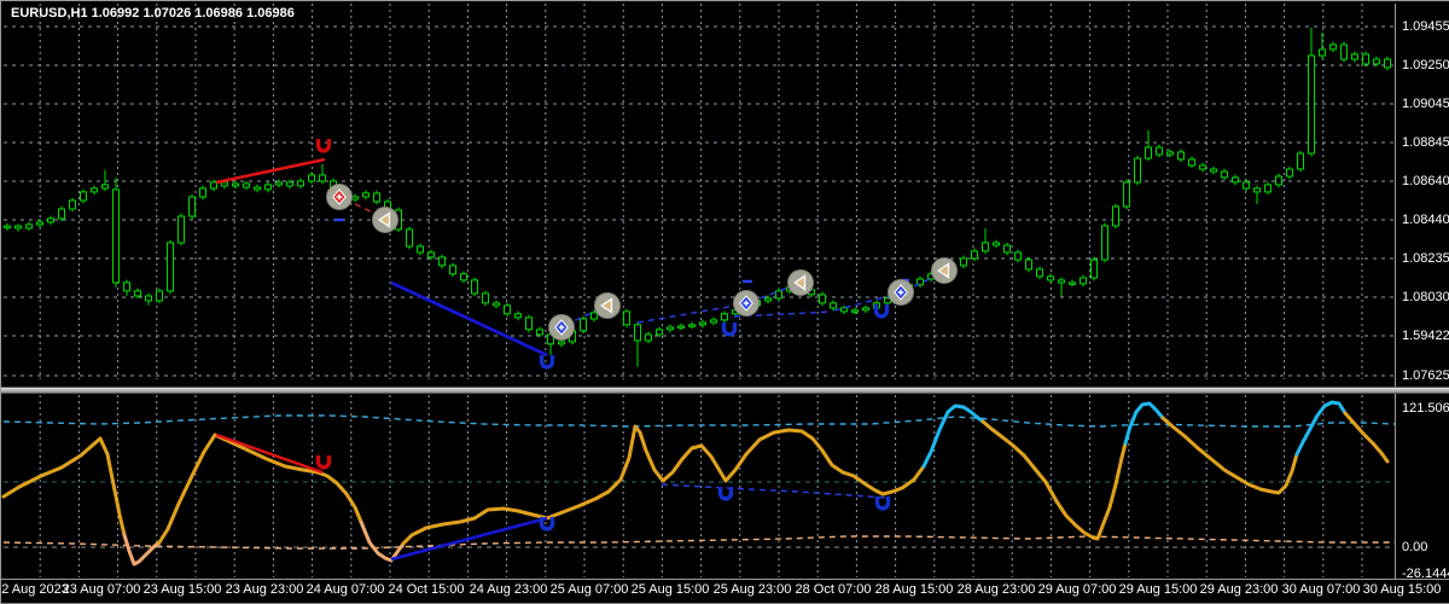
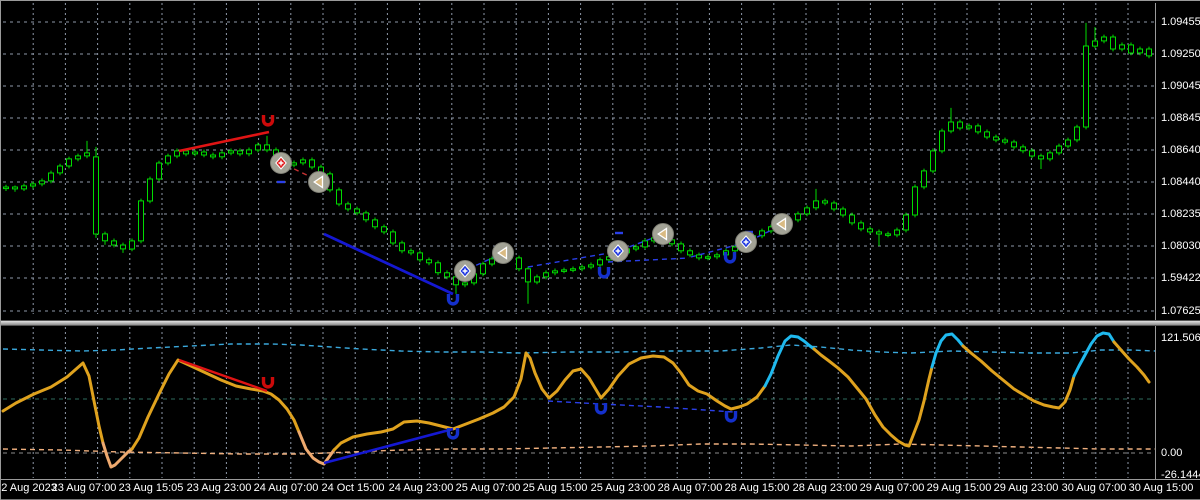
- EURUSD,H1 1.06992 1.07026 1.06986 1.06986
  1.09455
  1.09250
  1.09045
  1.08845
  1.08640
  1.08440
  1.08235
  1.08030
  1.59422
  1.07625
  121.506
  0.00
  -26.144
  2 Aug 2023
  23 Aug 07:00
- 23 Aug 15:00
+ 23 Aug 15:05
  23 Aug 23:00
  24 Aug 07:00
  24 Oct 15:00
  24 Aug 23:00
  25 Aug 07:00
  25 Aug 15:00
  25 Aug 23:00
- 28 Oct 07:00
+ 28 Aug 07:00
  28 Aug 15:00
  28 Aug 23:00
  29 Aug 07:00
  29 Aug 15:00
  29 Aug 23:00
  30 Aug 07:00
  30 Aug 15:00
